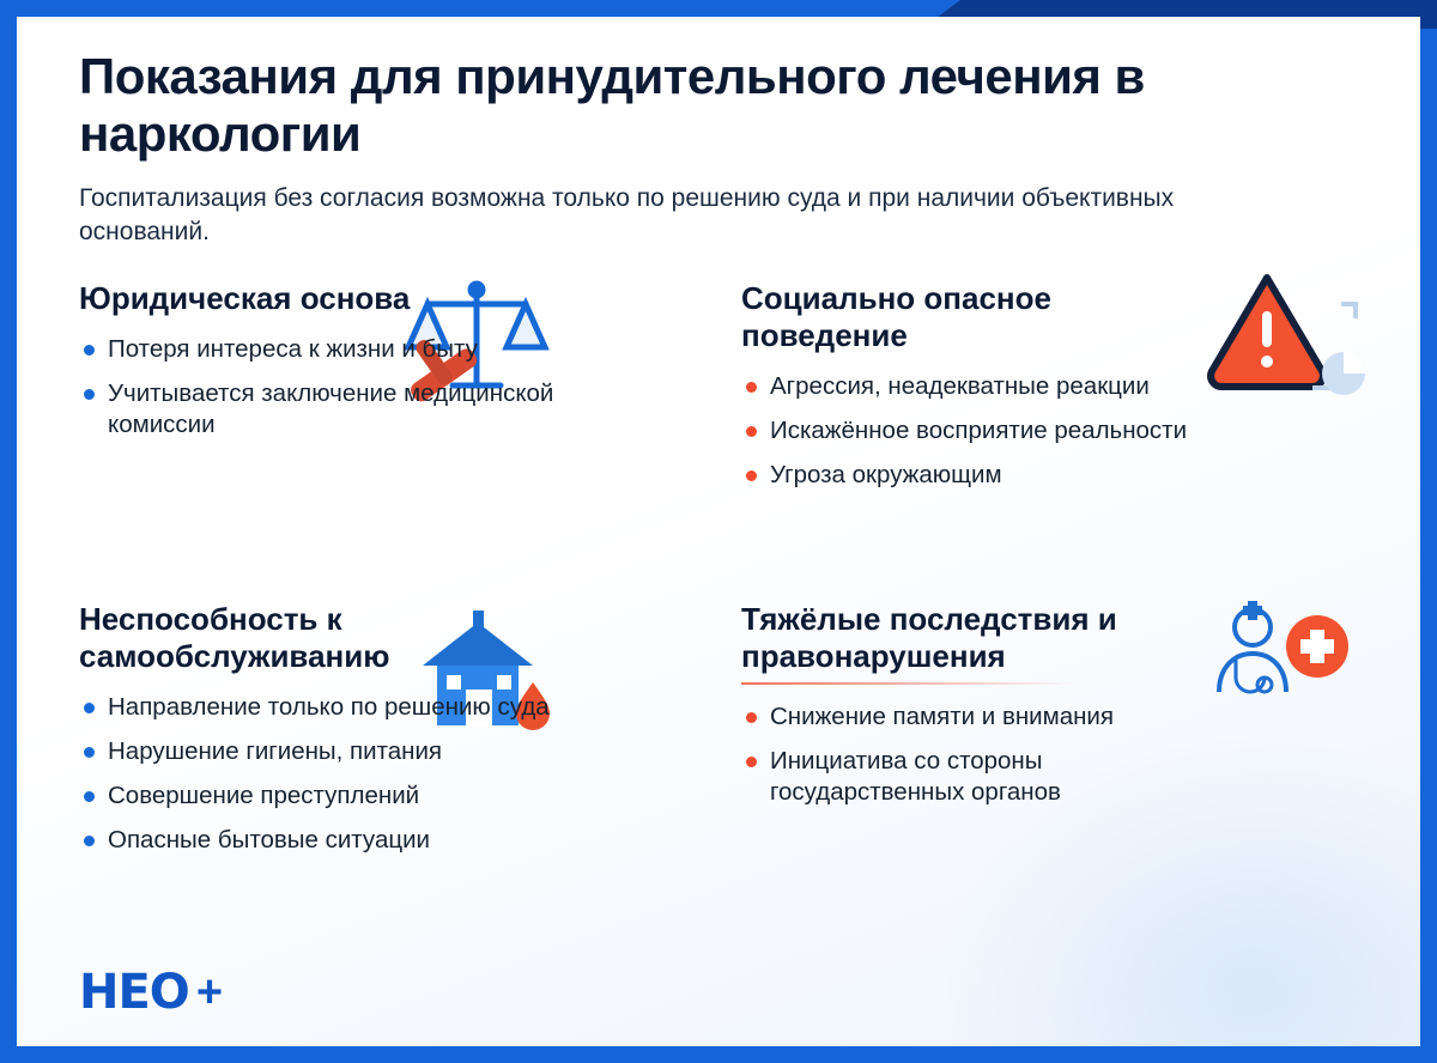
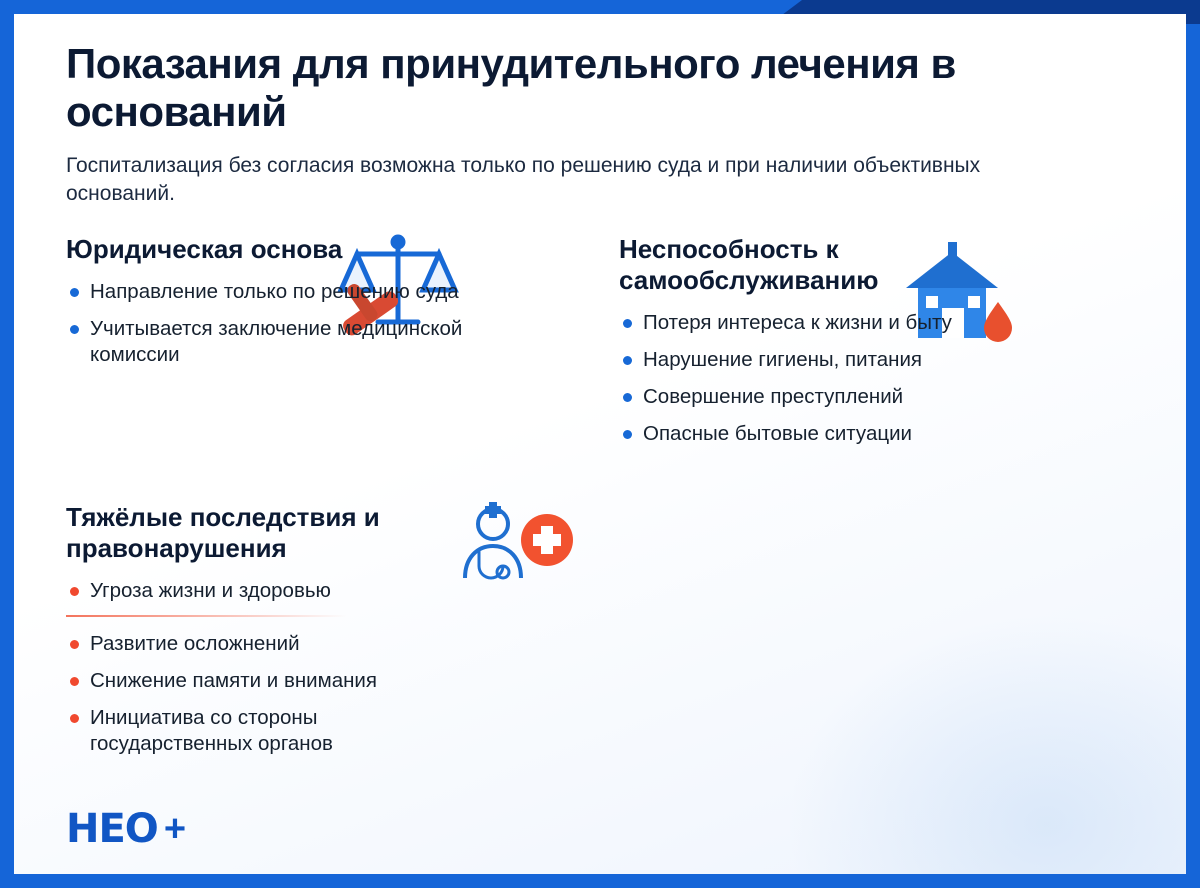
- Показания для принудительного лечения в наркологии
+ Показания для принудительного лечения в оснований
  Госпитализация без согласия возможна только по решению суда и при наличии объективных оснований.
  Юридическая основа
- Потеря интереса к жизни и быту
+ Направление только по решению суда
  Учитывается заключение медицинской комиссии
- Социально опасное поведение
- Агрессия, неадекватные реакции
- Искажённое восприятие реальности
- Угроза окружающим
  Неспособность к самообслуживанию
- Направление только по решению суда
+ Потеря интереса к жизни и быту
  Нарушение гигиены, питания
  Совершение преступлений
  Опасные бытовые ситуации
  Тяжёлые последствия и правонарушения
+ Угроза жизни и здоровью
+ Развитие осложнений
  Снижение памяти и внимания
  Инициатива со стороны государственных органов
  HEO
  +
